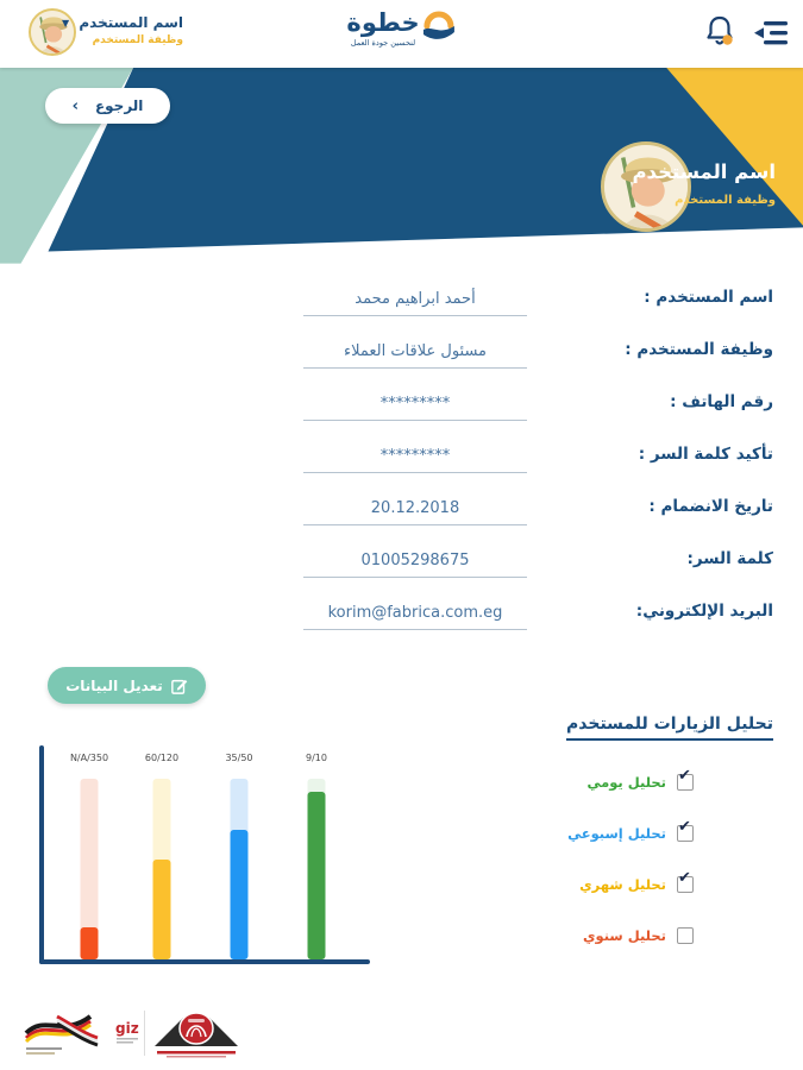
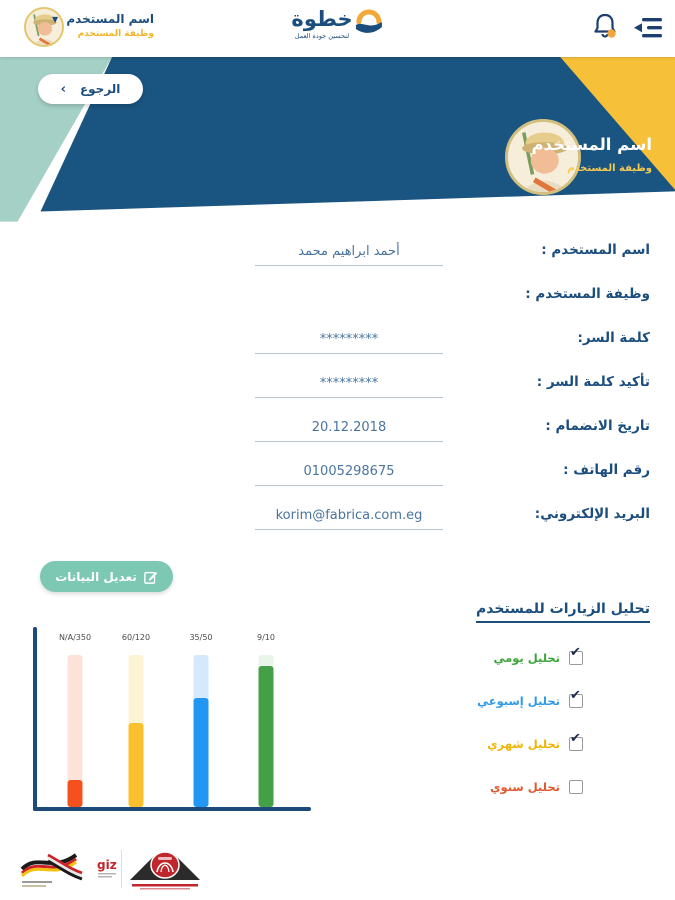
  ▼
  اسم المستخدم
  وظيفة المستخدم
  خطوة
  لتحسين جودة العمل
  ‹
  الرجوع
  اسم المستخدم
  وظيفة المستخدم
  اسم المستخدم :
  أحمد ابراهيم محمد
  وظيفة المستخدم :
- مسئول علاقات العملاء
- رقم الهاتف :
+ كلمة السر:
  *********
  تأكيد كلمة السر :
  *********
  تاريخ الانضمام :
  20.12.2018
- كلمة السر:
+ رقم الهاتف :
  01005298675
  البريد الإلكتروني:
  korim@fabrica.com.eg
  تعديل البيانات
  تحليل الزيارات للمستخدم
  تحليل يومي
  تحليل إسبوعي
  تحليل شهري
  تحليل سنوي
  N/A/350
  60/120
  35/50
  9/10
  giz
